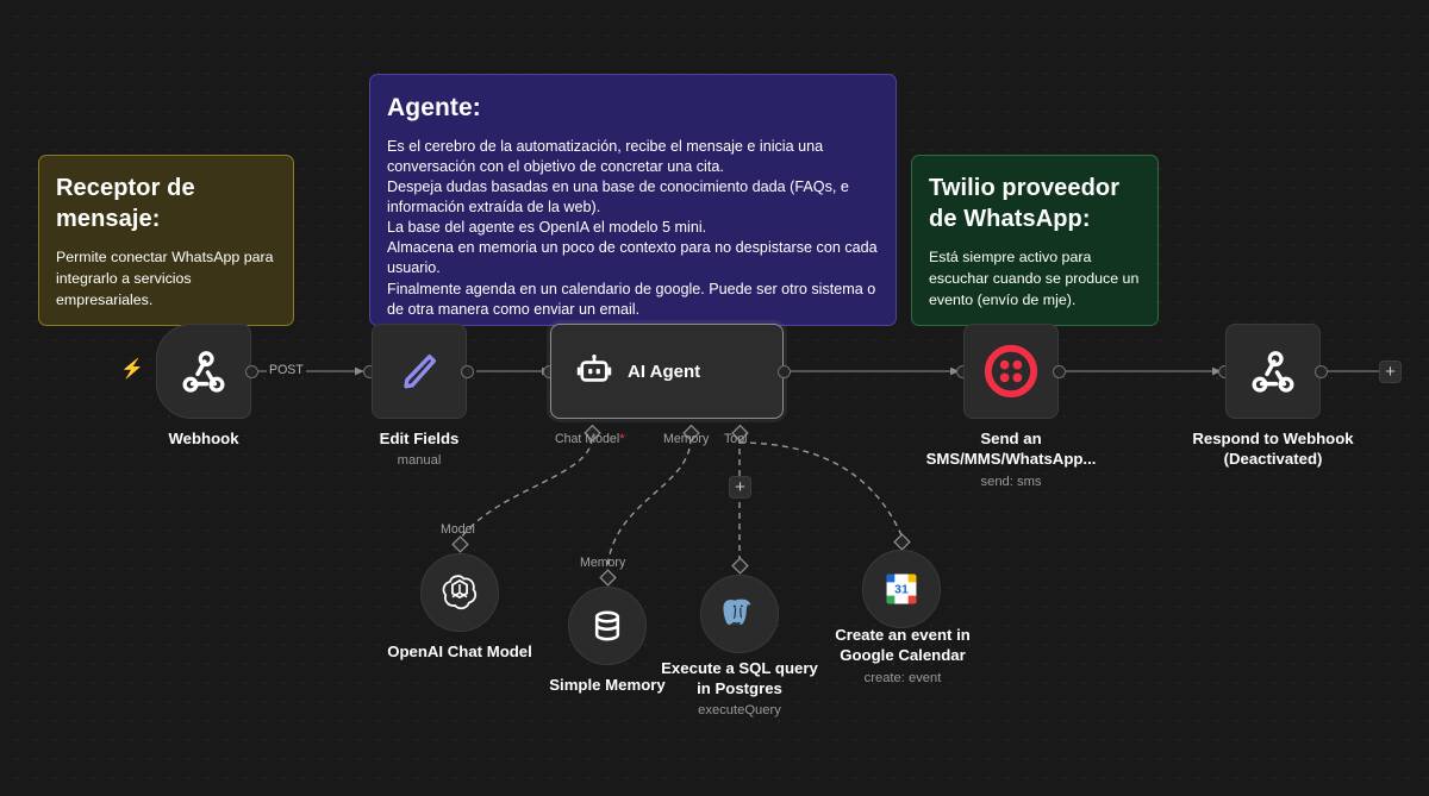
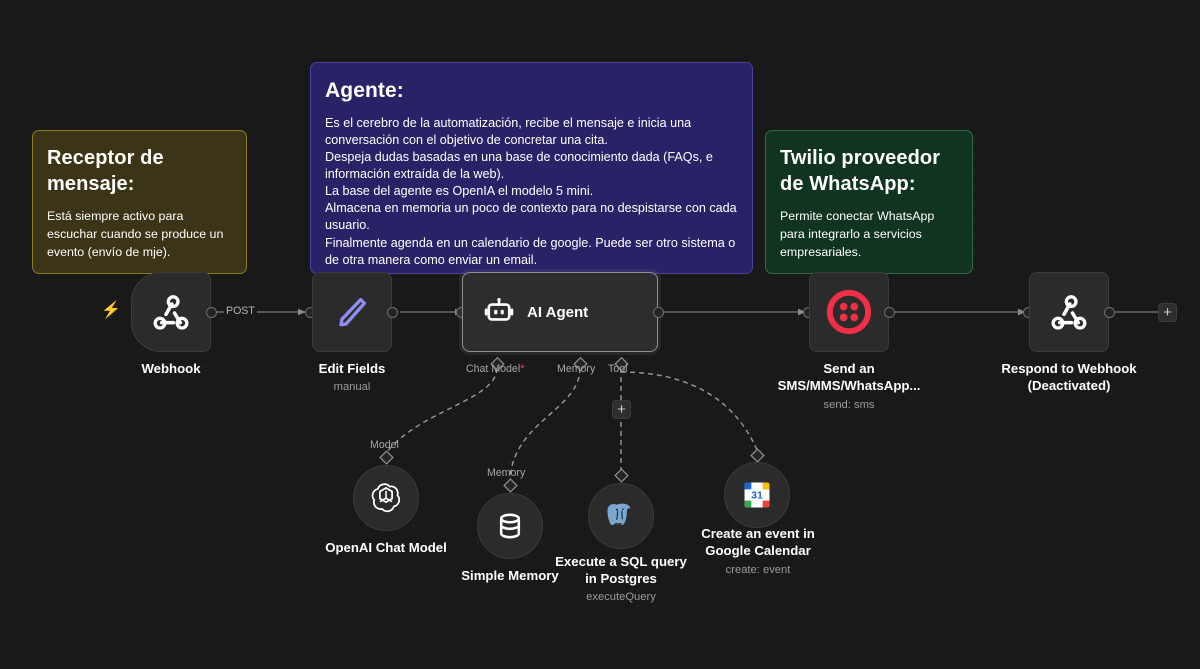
  Receptor de mensaje:
- Permite conectar WhatsApp para integrarlo a servicios empresariales.
+ Está siempre activo para escuchar cuando se produce un evento (envío de mje).
  Agente:
  Es el cerebro de la automatización, recibe el mensaje e inicia una conversación con el objetivo de concretar una cita.
  Despeja dudas basadas en una base de conocimiento dada (FAQs, e información extraída de la web).
  La base del agente es OpenIA el modelo 5 mini.
  Almacena en memoria un poco de contexto para no despistarse con cada usuario.
  Finalmente agenda en un calendario de google. Puede ser otro sistema o de otra manera como enviar un email.
  Twilio proveedor de WhatsApp:
- Está siempre activo para escuchar cuando se produce un evento (envío de mje).
+ Permite conectar WhatsApp para integrarlo a servicios empresariales.
  ⚡
  Webhook
  POST
  Edit Fields
  manual
  AI Agent
  Chat Model*
  Memory
  Tool
  +
  Send an
  SMS/MMS/WhatsApp...
  send: sms
  Respond to Webhook
  (Deactivated)
  +
  Model
  OpenAI Chat Model
  Memory
  Simple Memory
  Execute a SQL query
  in Postgres
  executeQuery
  31
  Create an event in
  Google Calendar
  create: event
